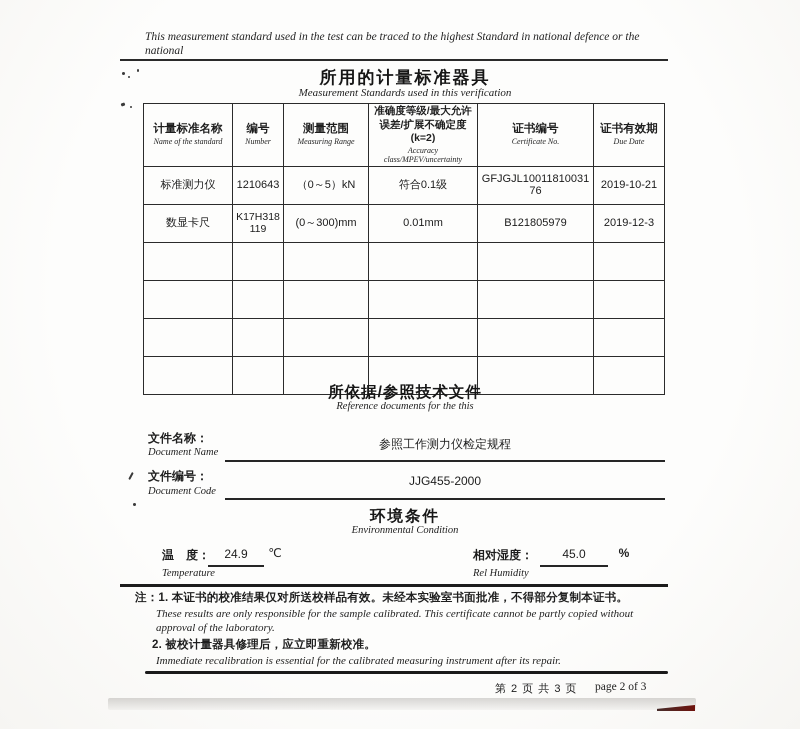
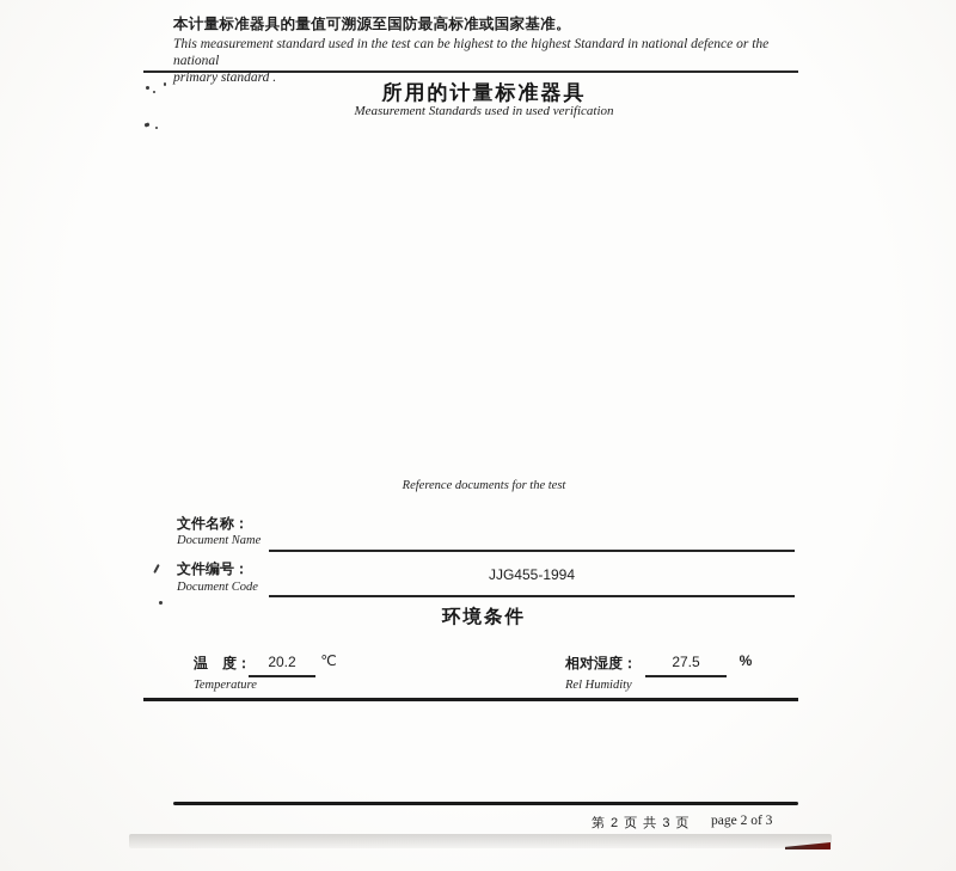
+ 本计量标准器具的量值可溯源至国防最高标准或国家基准。
- This measurement standard used in the test can be traced to the highest Standard in national defence or the national
+ This measurement standard used in the test can be highest to the highest Standard in national defence or the national
+ primary standard .
  所用的计量标准器具
- Measurement Standards used in this verification
+ Measurement Standards used in used verification
- 计量标准名称 Name of the standard	编号 Number	测量范围 Measuring Range	准确度等级/最大允许误差/扩展不确定度(k=2) Accuracy class/MPEV/uncertainty	证书编号 Certificate No.	证书有效期 Due Date
- 标准测力仪	1210643	（0～5）kN	符合0.1级	GFJGJL1001181003176	2019-10-21
- 数显卡尺	K17H318119	(0～300)mm	0.01mm	B121805979	2019-12-3
- 所依据/参照技术文件
- Reference documents for the this
+ Reference documents for the test
  文件名称：
  Document Name
- 参照工作测力仪检定规程
  文件编号：
  Document Code
- JJG455-2000
+ JJG455-1994
  环境条件
- Environmental Condition
  温 度：
- 24.9
+ 20.2
  ℃
  Temperature
  相对湿度：
- 45.0
+ 27.5
  %
  Rel Humidity
- 注：1. 本证书的校准结果仅对所送校样品有效。未经本实验室书面批准，不得部分复制本证书。
- These results are only responsible for the sample calibrated. This certificate cannot be partly copied without approval of the laboratory.
- 2. 被校计量器具修理后，应立即重新校准。
- Immediate recalibration is essential for the calibrated measuring instrument after its repair.
  第 2 页 共 3 页
  page 2 of 3
